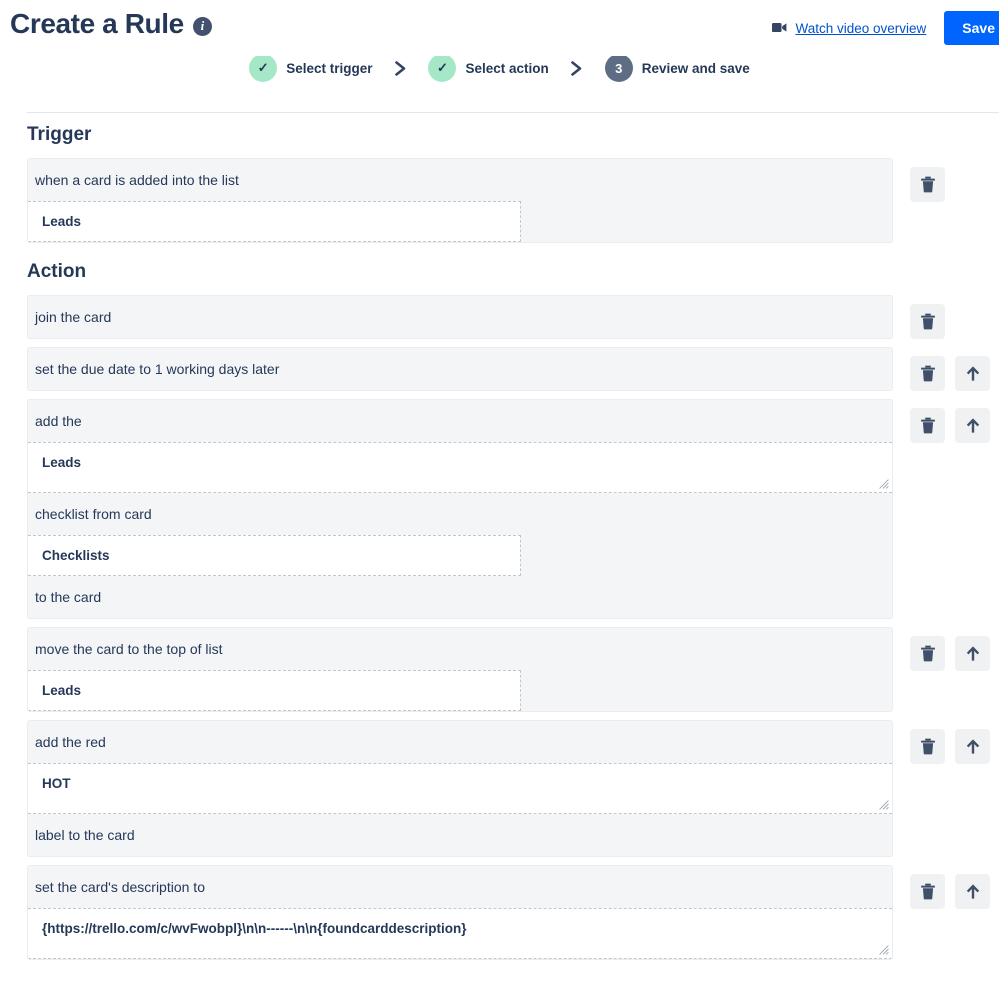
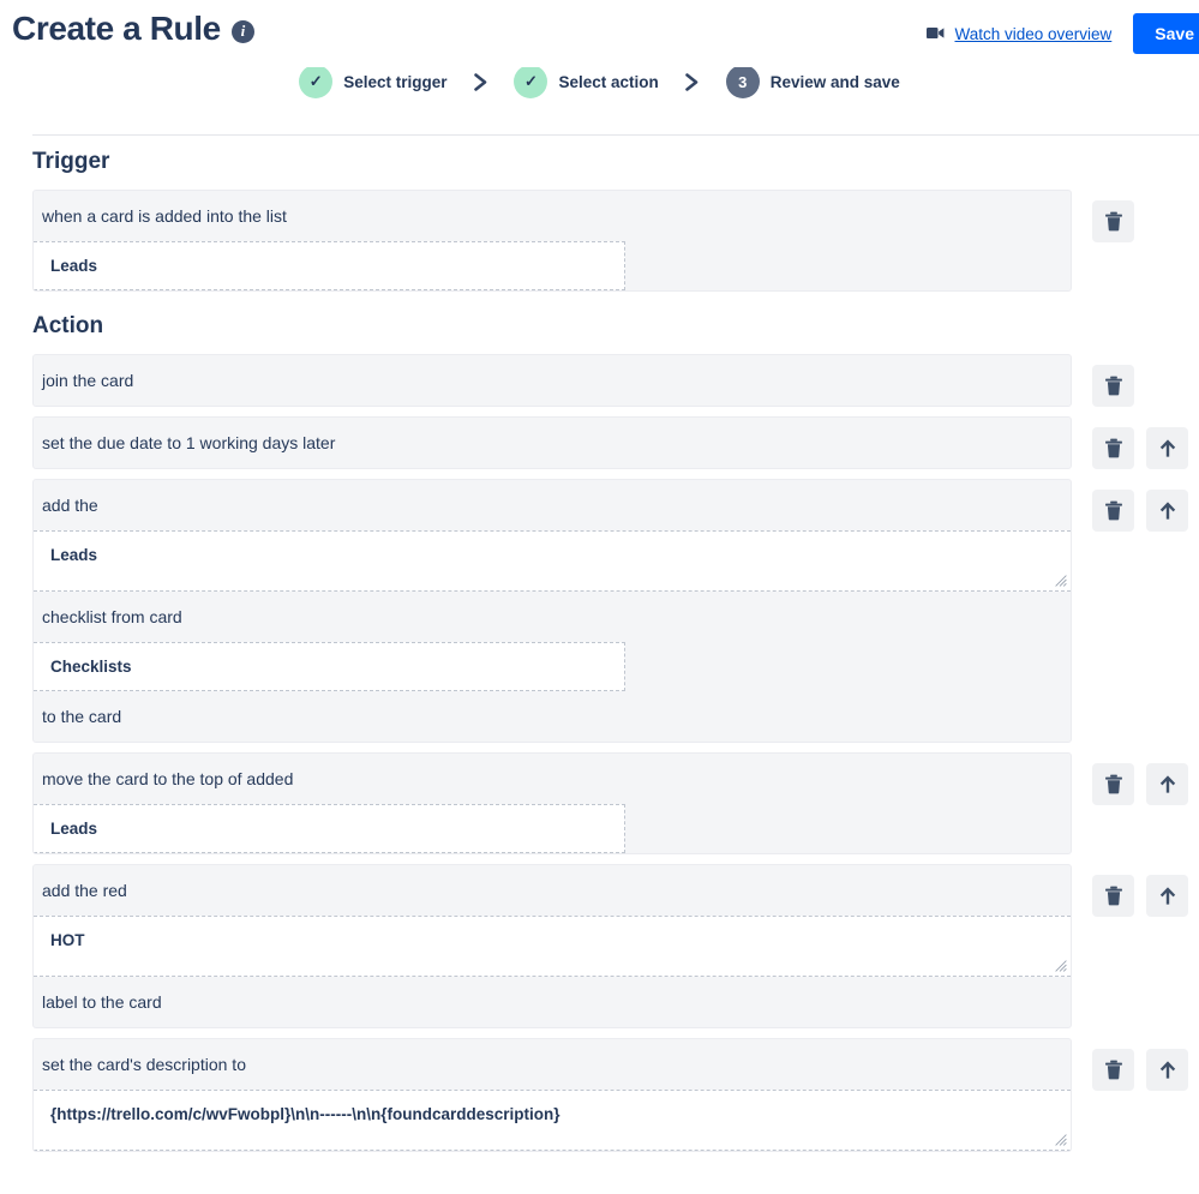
  ✓
  Select trigger
  ✓
  Select action
  3
  Review and save
  Create a Rule
  i
  Watch video overview
  Save
  Trigger
  when a card is added into the list
  Leads
  Action
  join the card
  set the due date to 1 working days later
  add the
  Leads
  checklist from card
  Checklists
  to the card
- move the card to the top of list
+ move the card to the top of added
  Leads
  add the red
  HOT
  label to the card
  set the card's description to
  {https://trello.com/c/wvFwobpl}\n\n------\n\n{foundcarddescription}
